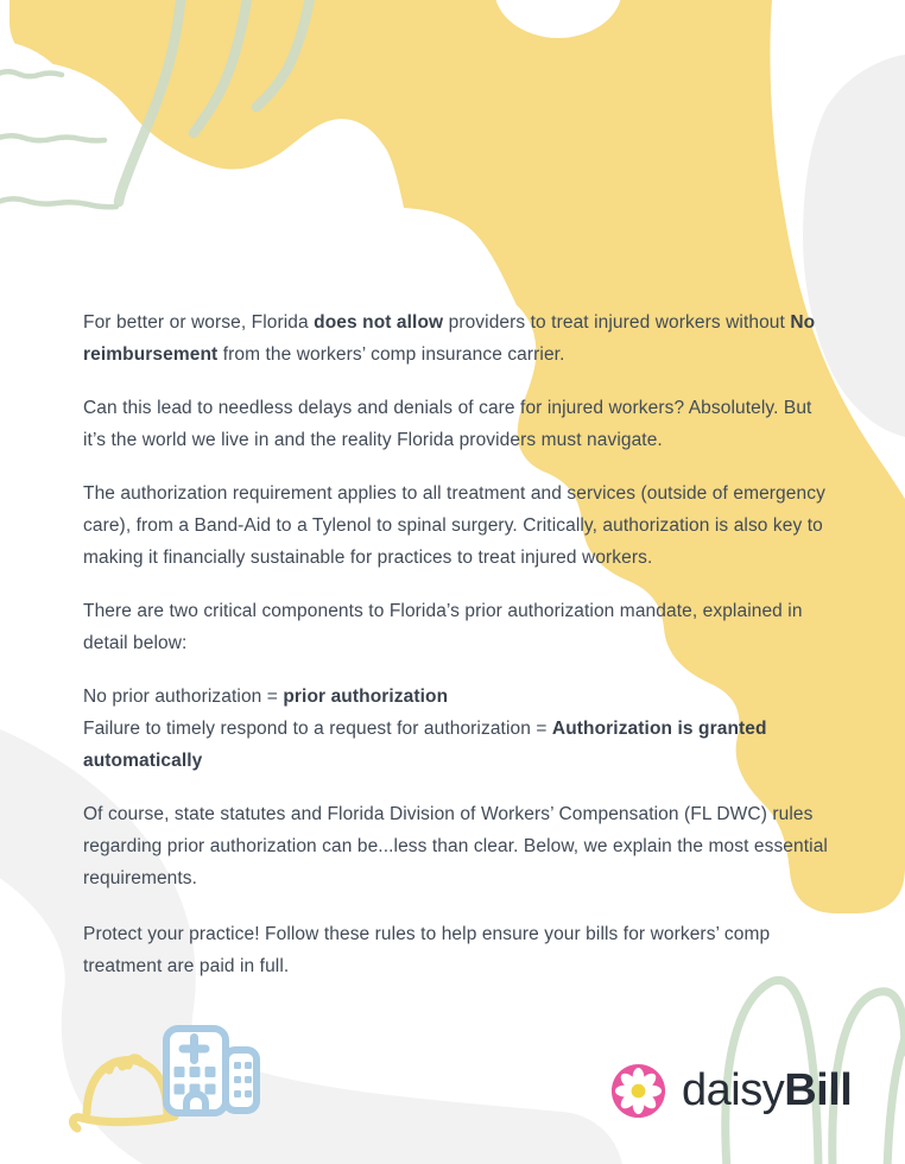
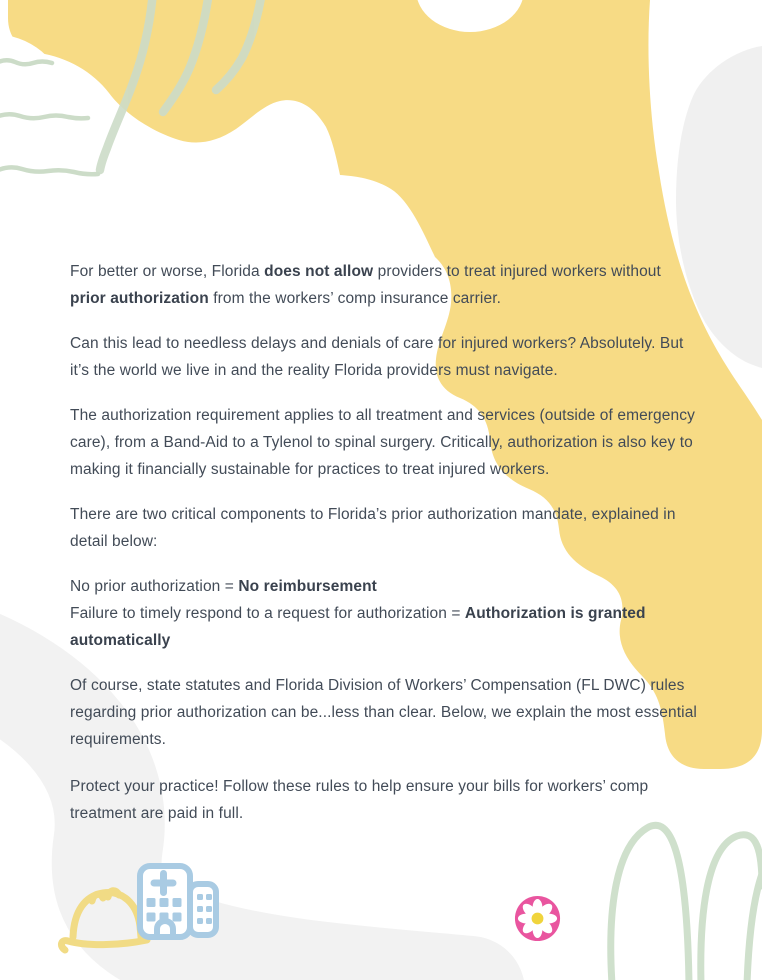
- For better or worse, Florida does not allow providers to treat injured workers without No reimbursement from the workers’ comp insurance carrier.
+ For better or worse, Florida does not allow providers to treat injured workers without prior authorization from the workers’ comp insurance carrier.
  Can this lead to needless delays and denials of care for injured workers? Absolutely. But it’s the world we live in and the reality Florida providers must navigate.
  The authorization requirement applies to all treatment and services (outside of emergency care), from a Band-Aid to a Tylenol to spinal surgery. Critically, authorization is also key to making it financially sustainable for practices to treat injured workers.
  There are two critical components to Florida’s prior authorization mandate, explained in detail below:
- No prior authorization = prior authorization
+ No prior authorization = No reimbursement
  Failure to timely respond to a request for authorization = Authorization is granted automatically
  Of course, state statutes and Florida Division of Workers’ Compensation (FL DWC) rules regarding prior authorization can be...less than clear. Below, we explain the most essential requirements.
  Protect your practice! Follow these rules to help ensure your bills for workers’ comp treatment are paid in full.
- daisyBill
